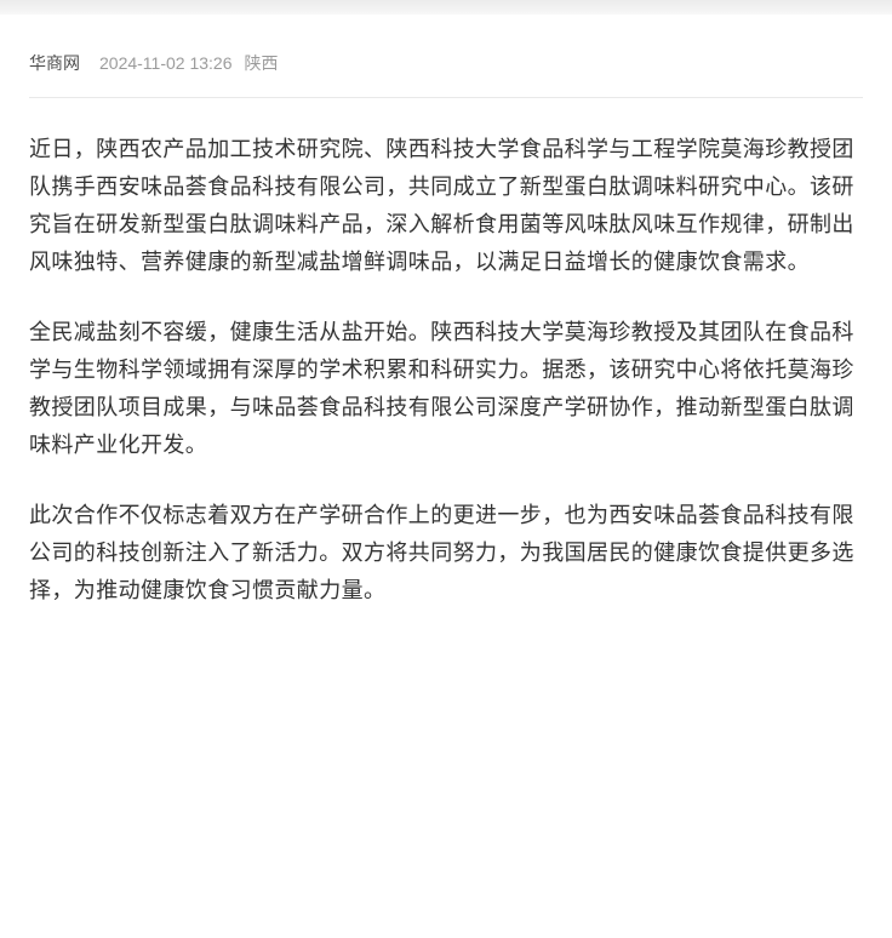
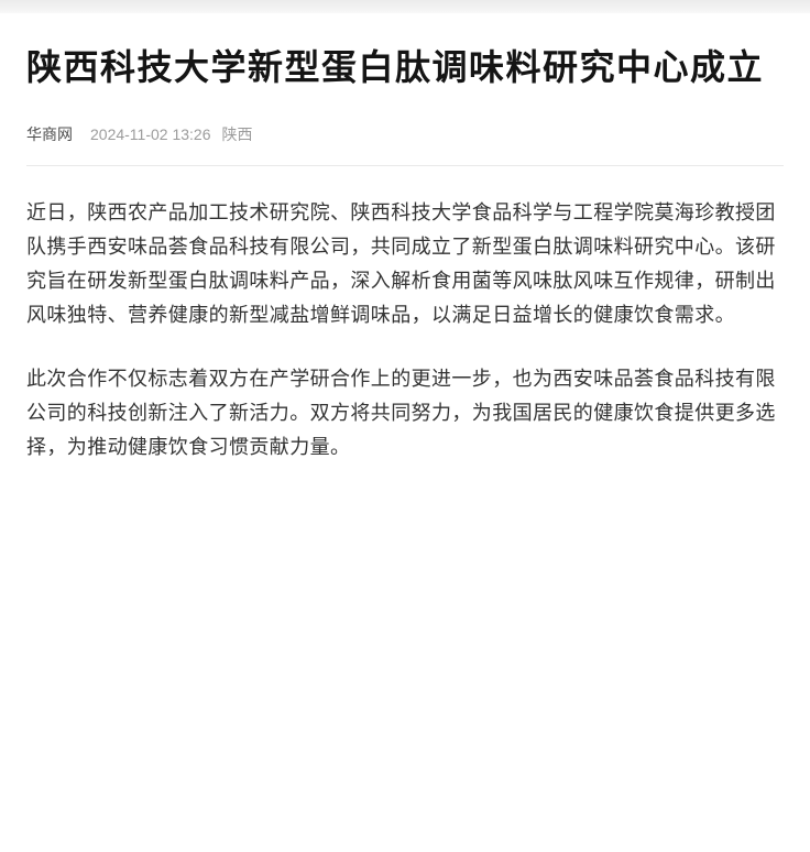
+ 陕西科技大学新型蛋白肽调味料研究中心成立
  华商网
  2024-11-02 13:26
  陕西
  近日，陕西农产品加工技术研究院、陕西科技大学食品科学与工程学院莫海珍教授团队携手西安味品荟食品科技有限公司，共同成立了新型蛋白肽调味料研究中心。该研究旨在研发新型蛋白肽调味料产品，深入解析食用菌等风味肽风味互作规律，研制出风味独特、营养健康的新型减盐增鲜调味品，以满足日益增长的健康饮食需求。
- 全民减盐刻不容缓，健康生活从盐开始。陕西科技大学莫海珍教授及其团队在食品科学与生物科学领域拥有深厚的学术积累和科研实力。据悉，该研究中心将依托莫海珍教授团队项目成果，与味品荟食品科技有限公司深度产学研协作，推动新型蛋白肽调味料产业化开发。
  此次合作不仅标志着双方在产学研合作上的更进一步，也为西安味品荟食品科技有限公司的科技创新注入了新活力。双方将共同努力，为我国居民的健康饮食提供更多选择，为推动健康饮食习惯贡献力量。
